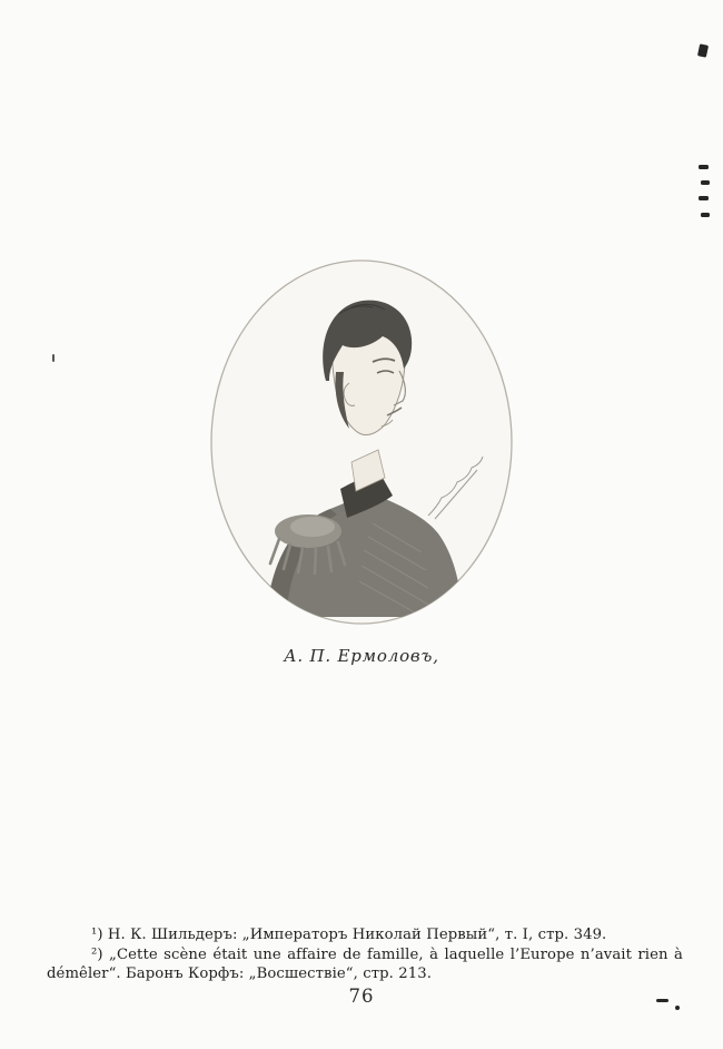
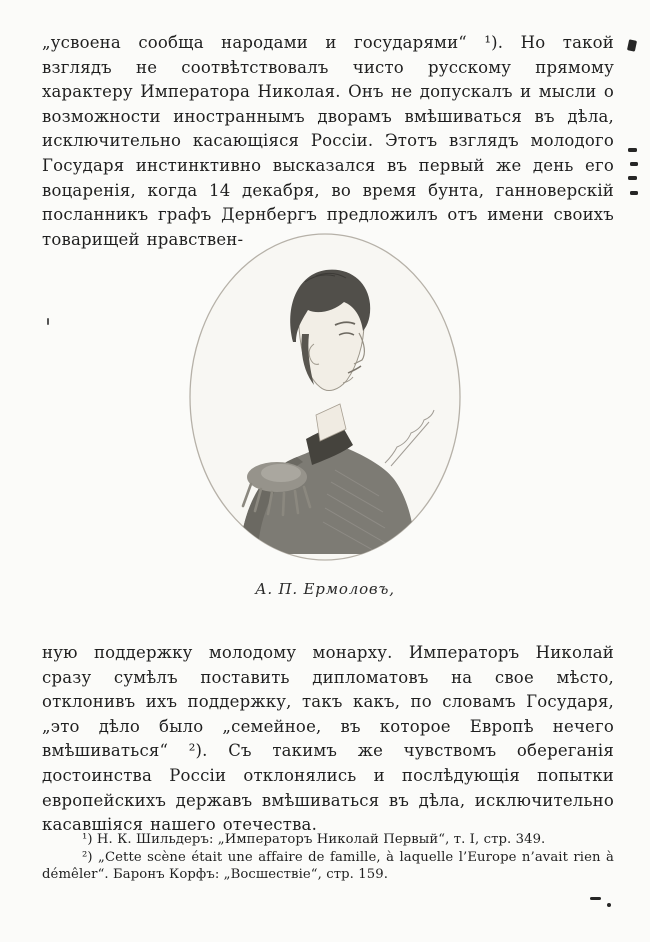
+ „усвоена сообща народами и государями“ ¹). Но такой взглядъ не соотвѣтствовалъ чисто русскому прямому характеру Императора Николая. Онъ не допускалъ и мысли о возможности иностраннымъ дворамъ вмѣшиваться въ дѣла, исключительно касающіяся Россіи. Этотъ взглядъ молодого Государя инстинктивно высказался въ первый же день его воцаренія, когда 14 декабря, во время бунта, ганноверскій посланникъ графъ Дернбергъ предложилъ отъ имени своихъ товарищей нравствен-
  А. П. Ермоловъ,
+ ную поддержку молодому монарху. Императоръ Николай сразу сумѣлъ поставить дипломатовъ на свое мѣсто, отклонивъ ихъ поддержку, такъ какъ, по словамъ Государя, „это дѣло было „семейное, въ которое Европѣ нечего вмѣшиваться“ ²). Съ такимъ же чувствомъ обереганія достоинства Россіи отклонялись и послѣдующія попытки европейскихъ державъ вмѣшиваться въ дѣла, исключительно касавшіяся нашего отечества.
  ¹) Н. К. Шильдеръ: „Императоръ Николай Первый“, т. I, стр. 349.
- ²) „Cette scène était une affaire de famille, à laquelle l’Europe n’avait rien à démêler“. Баронъ Корфъ: „Восшествіе“, стр. 213.
+ ²) „Cette scène était une affaire de famille, à laquelle l’Europe n’avait rien à démêler“. Баронъ Корфъ: „Восшествіе“, стр. 159.
- 76
